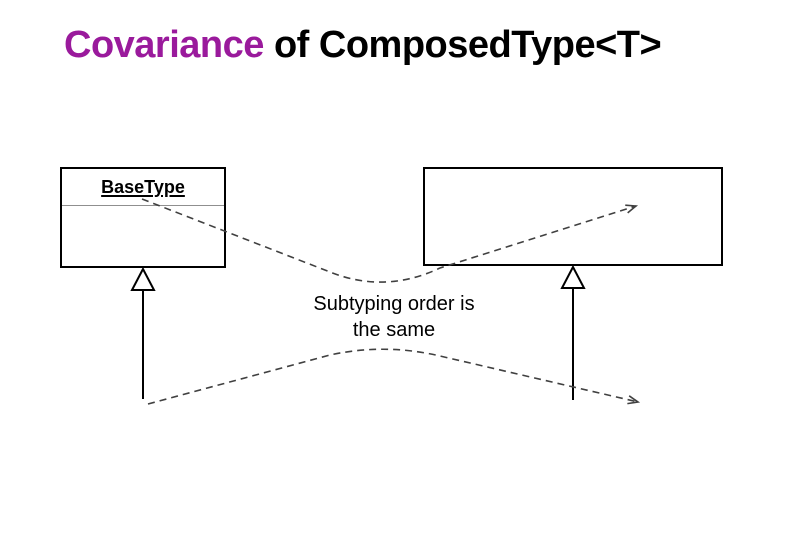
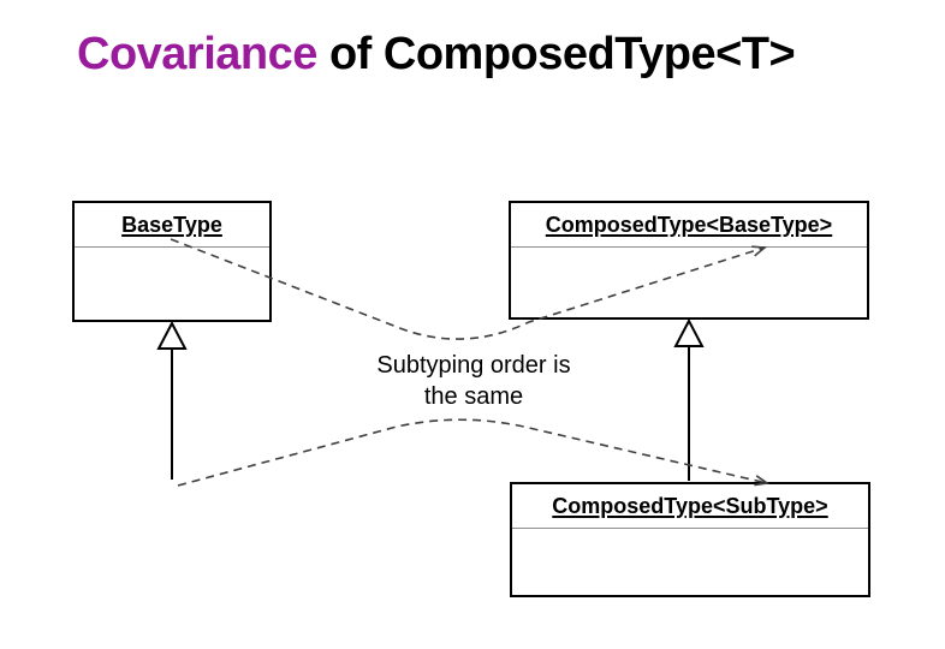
  Covariance of ComposedType<T>
  BaseType
+ ComposedType<BaseType>
+ ComposedType<SubType>
  Subtyping order is
  the same
